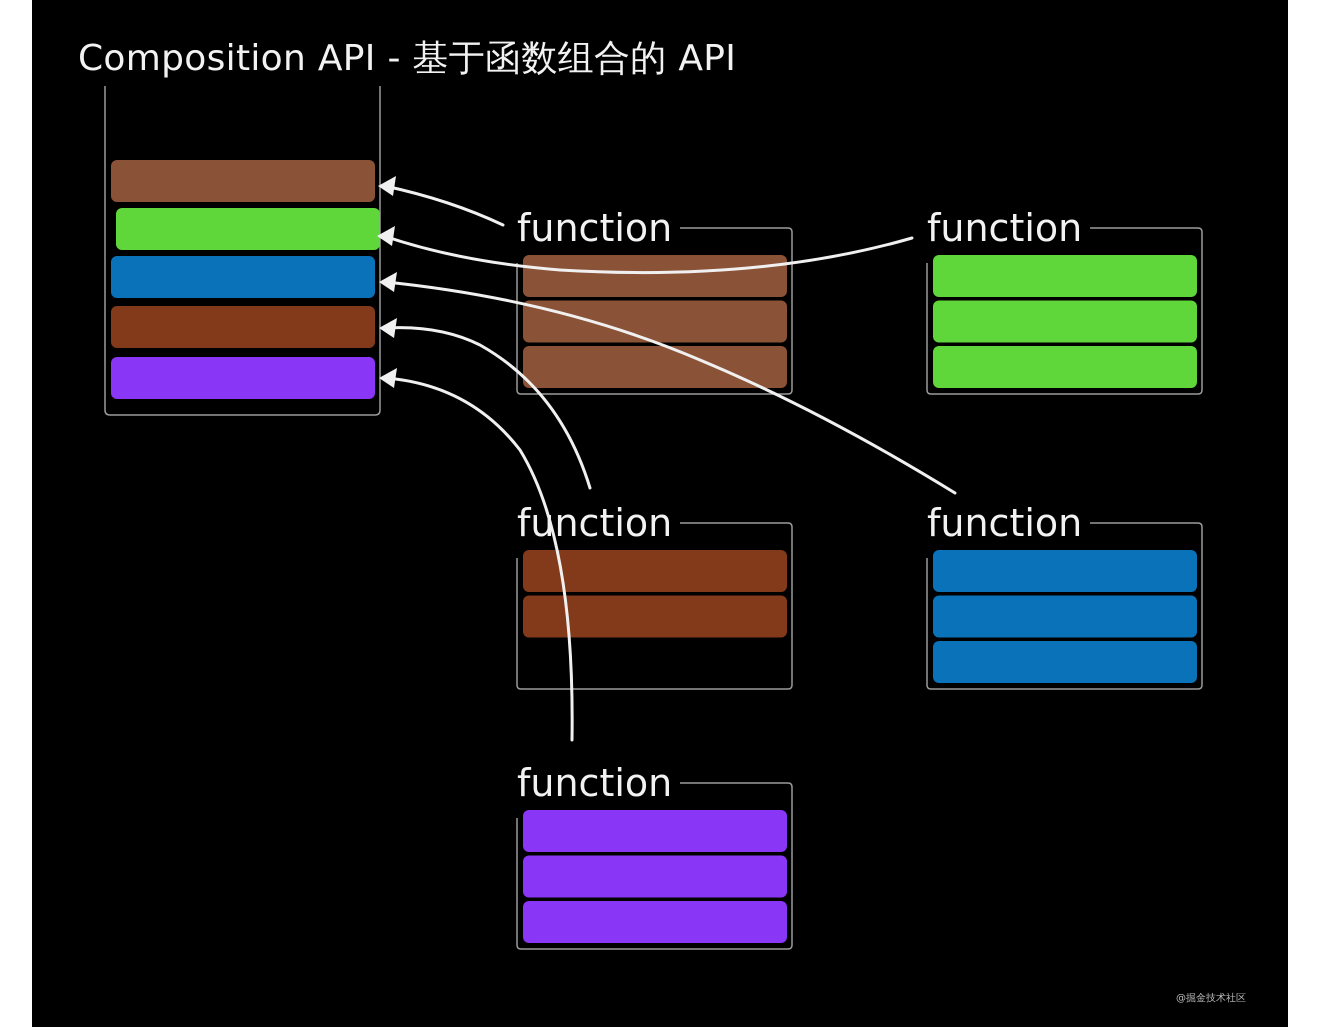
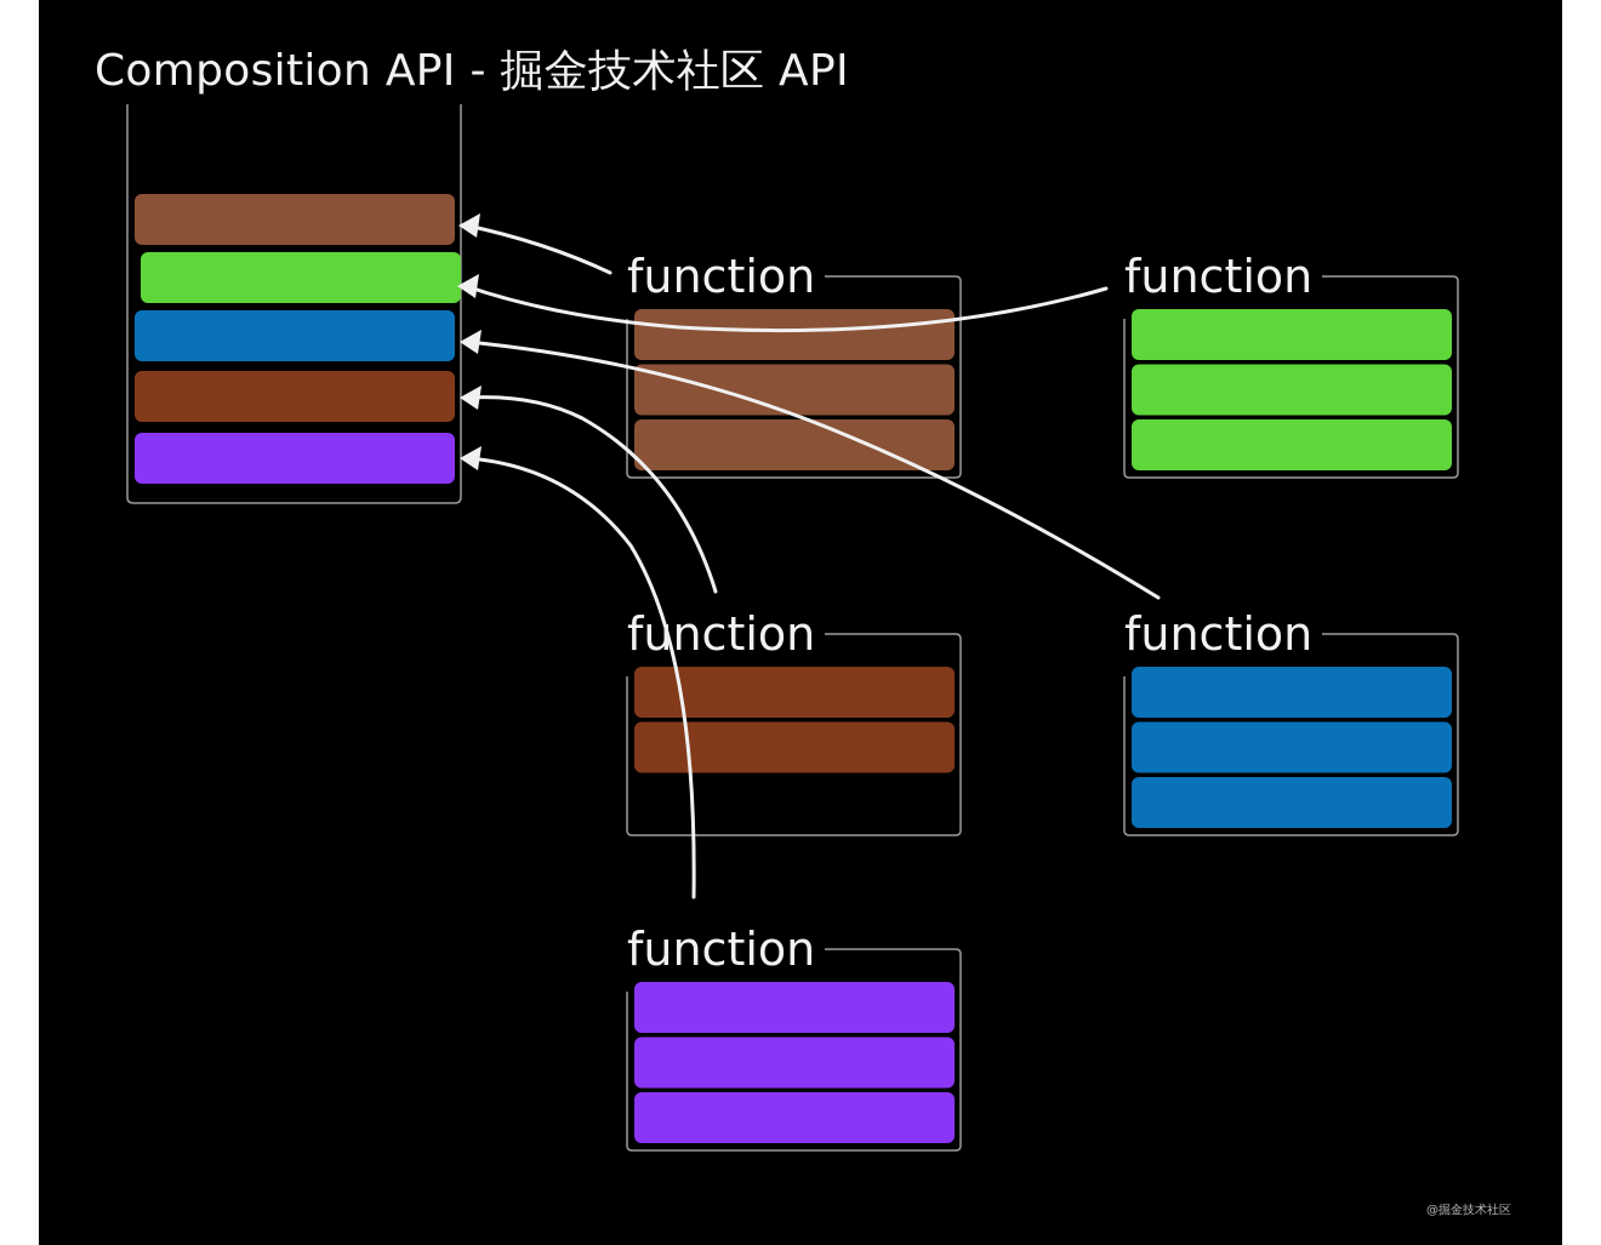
- Composition API - 基于函数组合的 API
+ Composition API - 掘金技术社区 API
  function
  function
  function
  function
  function
  @掘金技术社区
